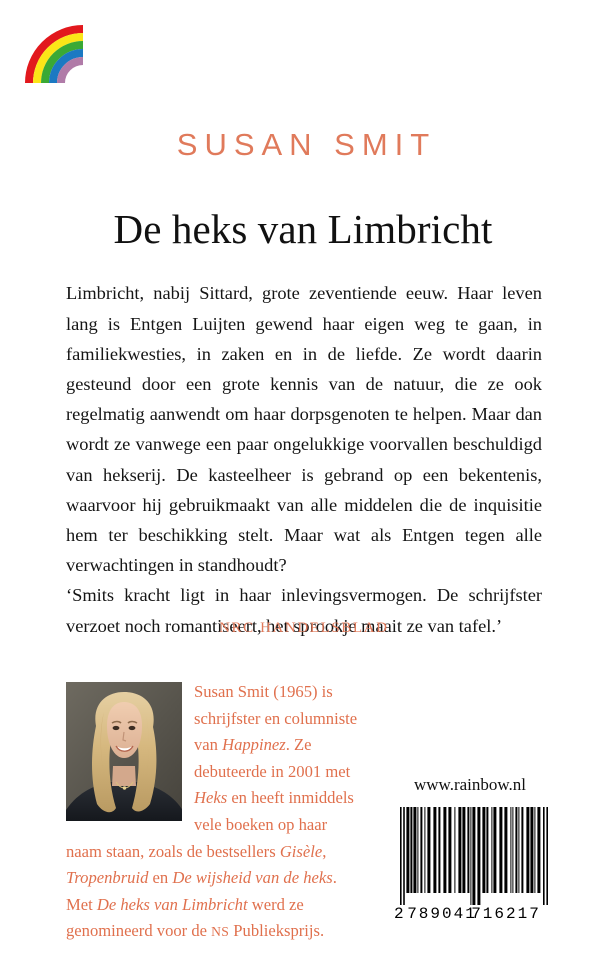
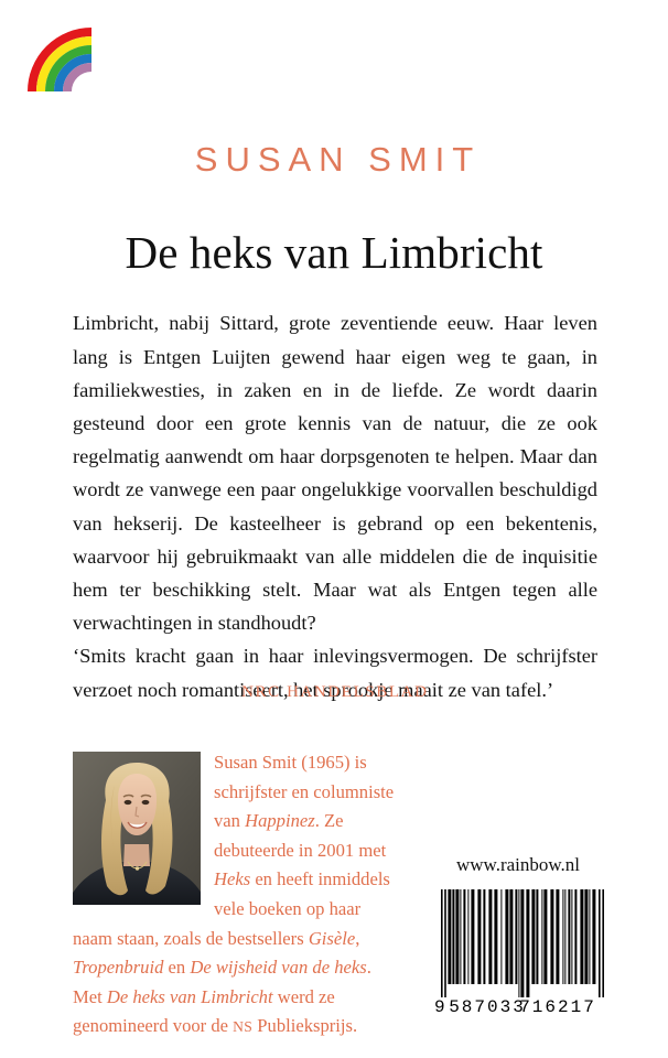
  SUSAN SMIT
  De heks van Limbricht
  Limbricht, nabij Sittard, grote zeventiende eeuw. Haar leven lang is Entgen Luijten gewend haar eigen weg te gaan, in familiekwesties, in zaken en in de liefde. Ze wordt daarin gesteund door een grote kennis van de natuur, die ze ook regelmatig aanwendt om haar dorpsgenoten te helpen. Maar dan wordt ze vanwege een paar ongelukkige voorvallen beschuldigd van hekserij. De kasteelheer is gebrand op een bekentenis, waarvoor hij gebruikmaakt van alle middelen die de inquisitie hem ter beschikking stelt. Maar wat als Entgen tegen alle verwachtingen in standhoudt?
- ‘Smits kracht ligt in haar inlevingsvermogen. De schrijfster verzoet noch romantiseert, het sprookje maait ze van tafel.’
+ ‘Smits kracht gaan in haar inlevingsvermogen. De schrijfster verzoet noch romantiseert, het sprookje maait ze van tafel.’
  NRC HANDELSBLAD
  Susan Smit (1965) is schrijfster en columniste van Happinez. Ze debuteerde in 2001 met Heks en heeft inmiddels vele boeken op haar naam staan, zoals de bestsellers Gisèle, Tropenbruid en De wijsheid van de heks. Met De heks van Limbricht werd ze genomineerd voor de NS Publieksprijs.
  www.rainbow.nl
- 2
+ 9
- 789041
+ 587033
  716217
